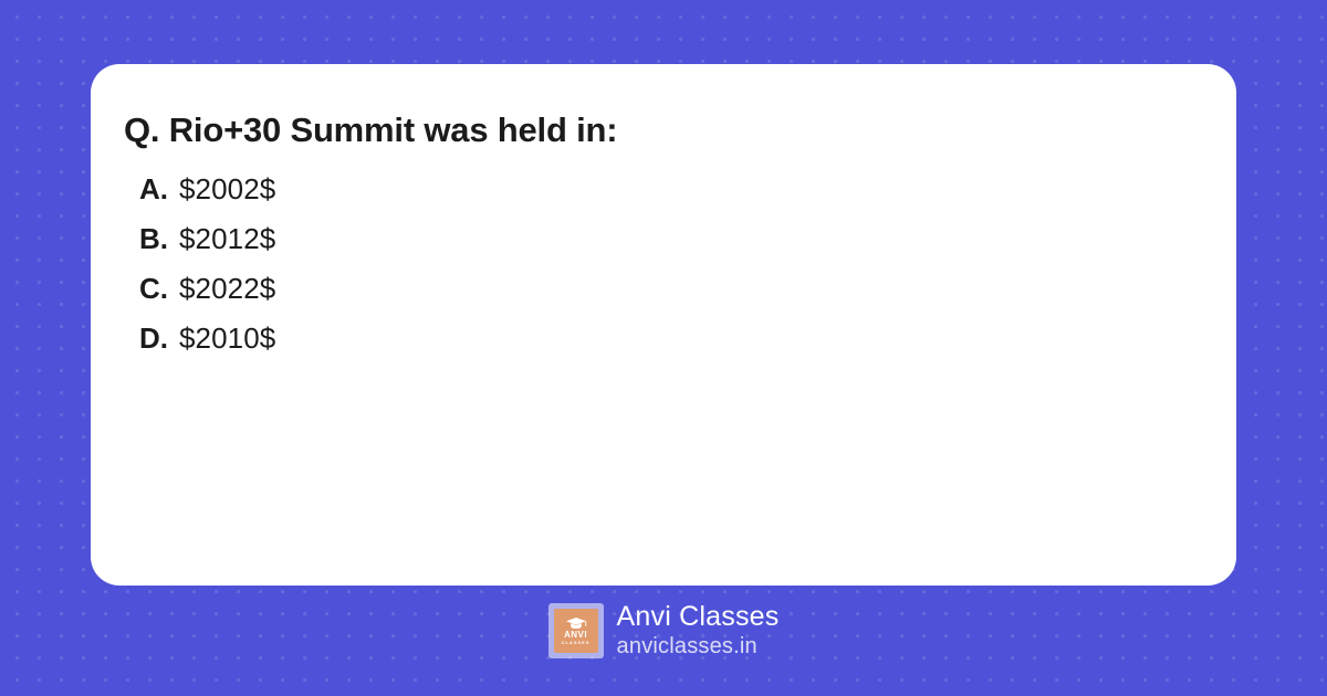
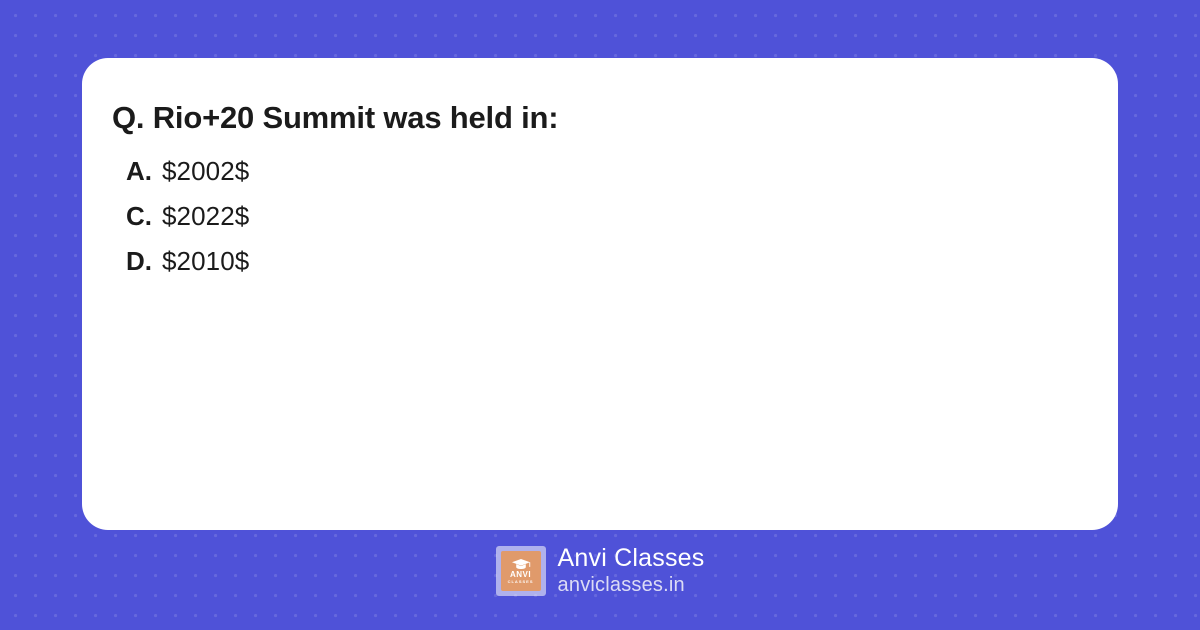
- Q. Rio+30 Summit was held in:
+ Q. Rio+20 Summit was held in:
  A.
  $2002$
- B.
- $2012$
  C.
  $2022$
  D.
  $2010$
  ANVI
  Anvi Classes
  anviclasses.in
